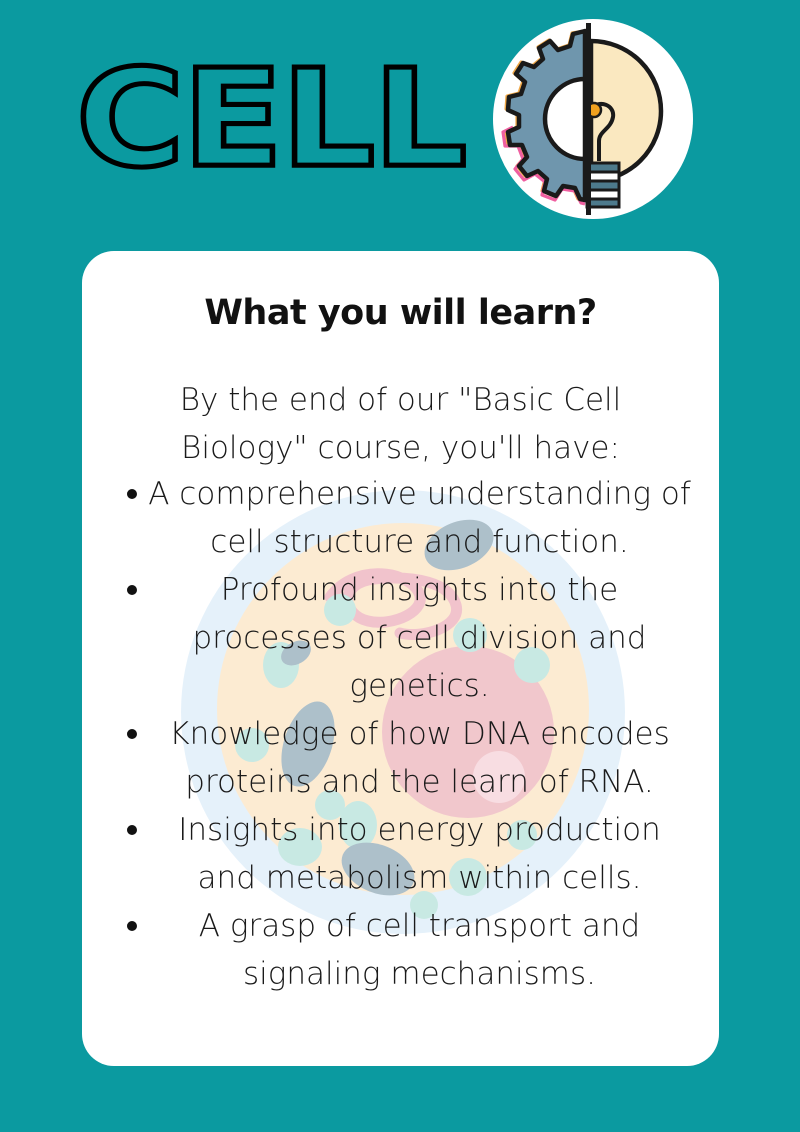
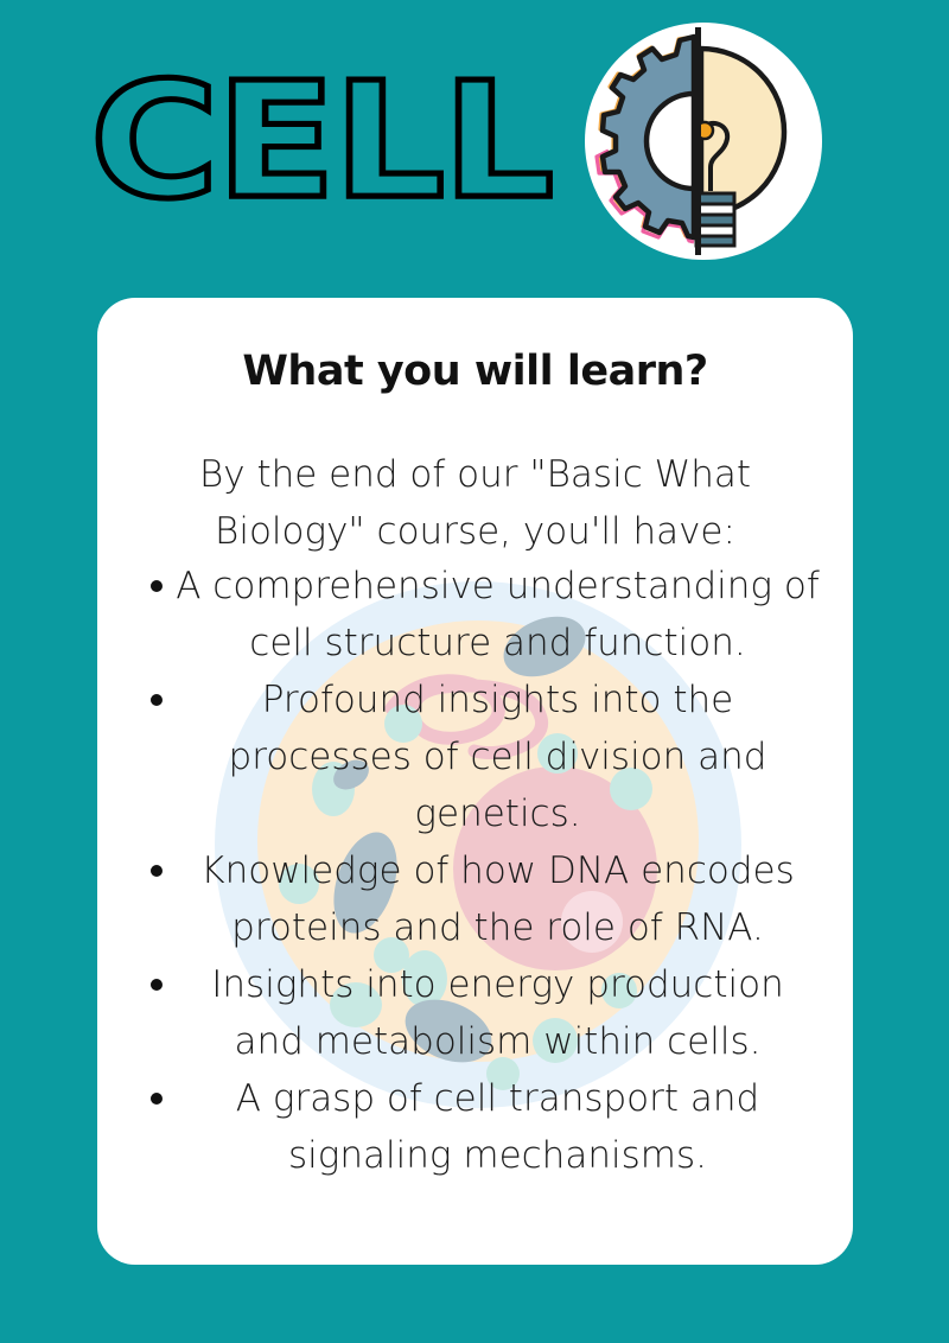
  CELL
  What you will learn?
- By the end of our "Basic Cell Biology" course, you'll have:
+ By the end of our "Basic What Biology" course, you'll have:
  A comprehensive understanding of cell structure and function.
  Profound insights into the processes of cell division and genetics.
- Knowledge of how DNA encodes proteins and the learn of RNA.
+ Knowledge of how DNA encodes proteins and the role of RNA.
  Insights into energy production and metabolism within cells.
  A grasp of cell transport and signaling mechanisms.
